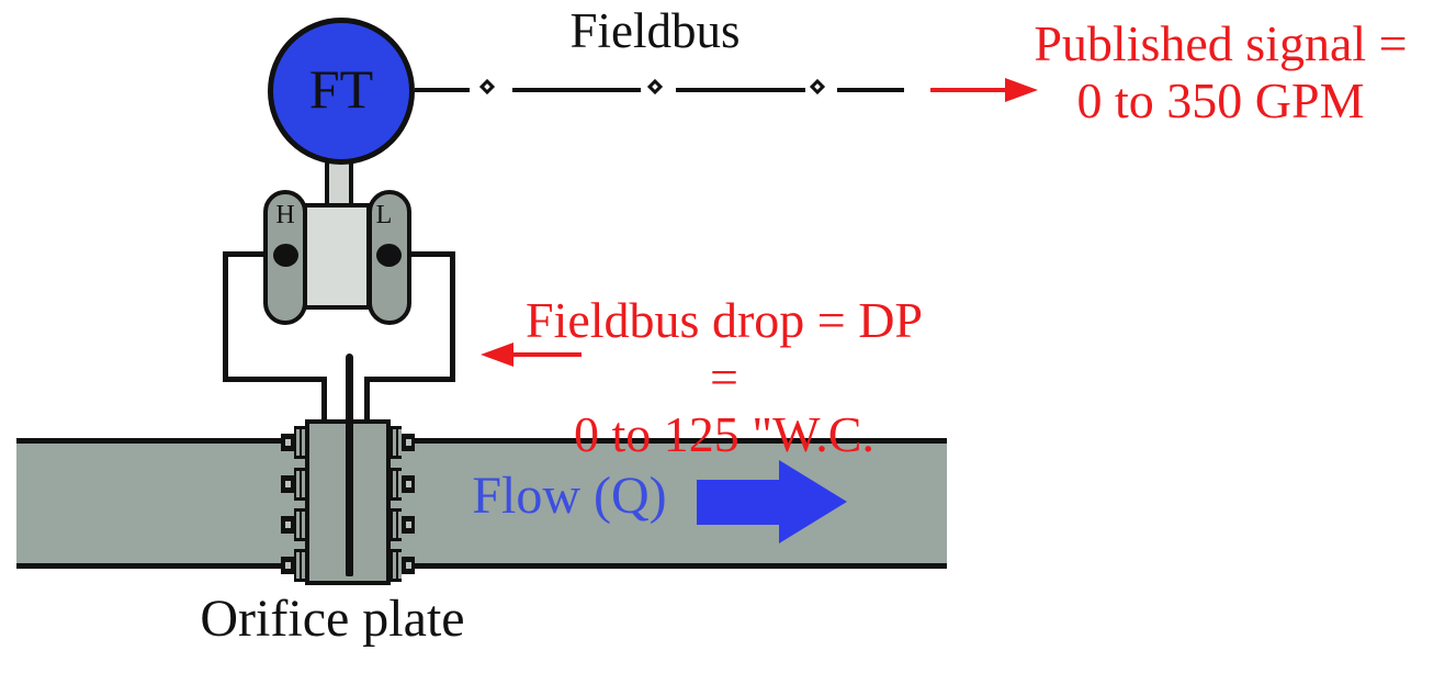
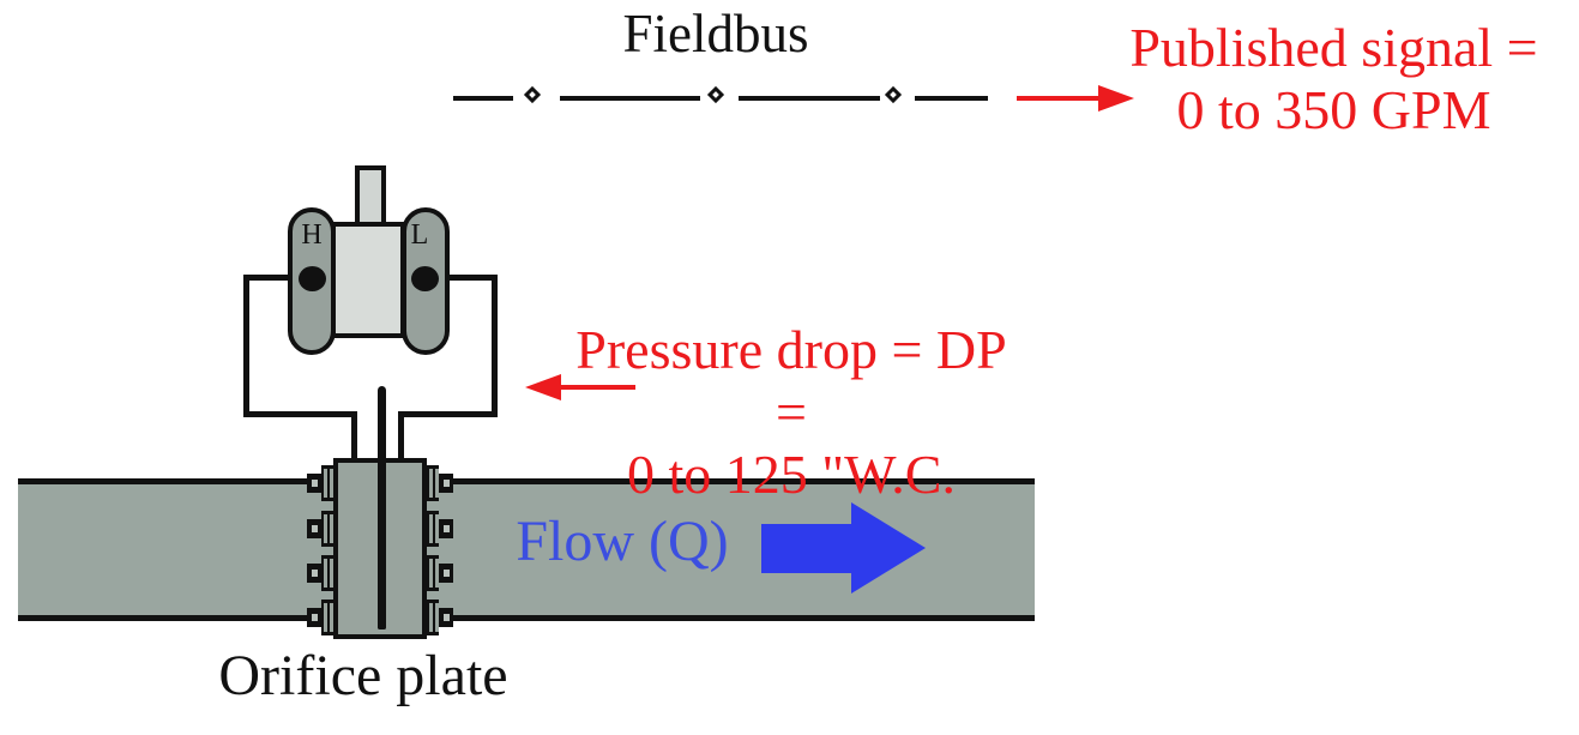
  H
  L
- FT
  Fieldbus
  Published signal =
  0 to 350 GPM
- Fieldbus drop = DP =
+ Pressure drop = DP =
  0 to 125 "W.C.
  Flow (Q)
  Orifice plate
